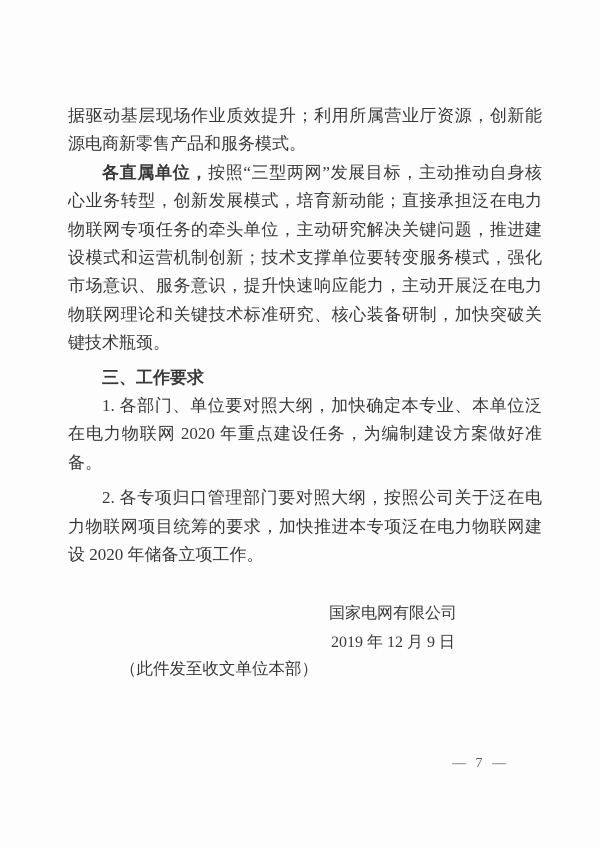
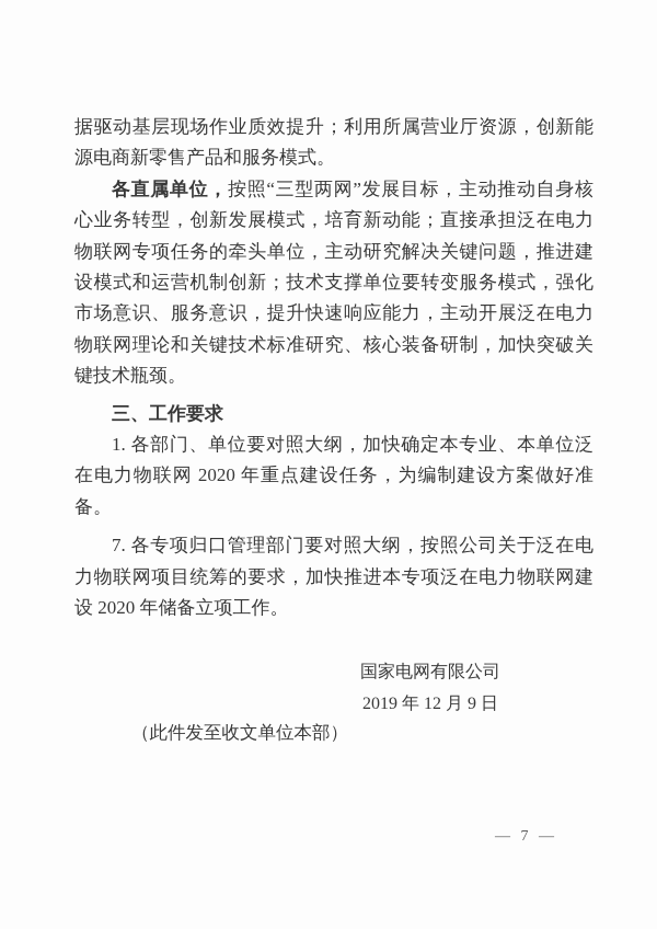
  据驱动基层现场作业质效提升；利用所属营业厅资源，创新能源电商新零售产品和服务模式。
  各直属单位，按照“三型两网”发展目标，主动推动自身核心业务转型，创新发展模式，培育新动能；直接承担泛在电力物联网专项任务的牵头单位，主动研究解决关键问题，推进建设模式和运营机制创新；技术支撑单位要转变服务模式，强化市场意识、服务意识，提升快速响应能力，主动开展泛在电力物联网理论和关键技术标准研究、核心装备研制，加快突破关键技术瓶颈。
  三、工作要求
  1. 各部门、单位要对照大纲，加快确定本专业、本单位泛在电力物联网 2020 年重点建设任务，为编制建设方案做好准备。
- 2. 各专项归口管理部门要对照大纲，按照公司关于泛在电力物联网项目统筹的要求，加快推进本专项泛在电力物联网建设 2020 年储备立项工作。
+ 7. 各专项归口管理部门要对照大纲，按照公司关于泛在电力物联网项目统筹的要求，加快推进本专项泛在电力物联网建设 2020 年储备立项工作。
  国家电网有限公司
  2019 年 12 月 9 日
  （此件发至收文单位本部）
  — 7 —
